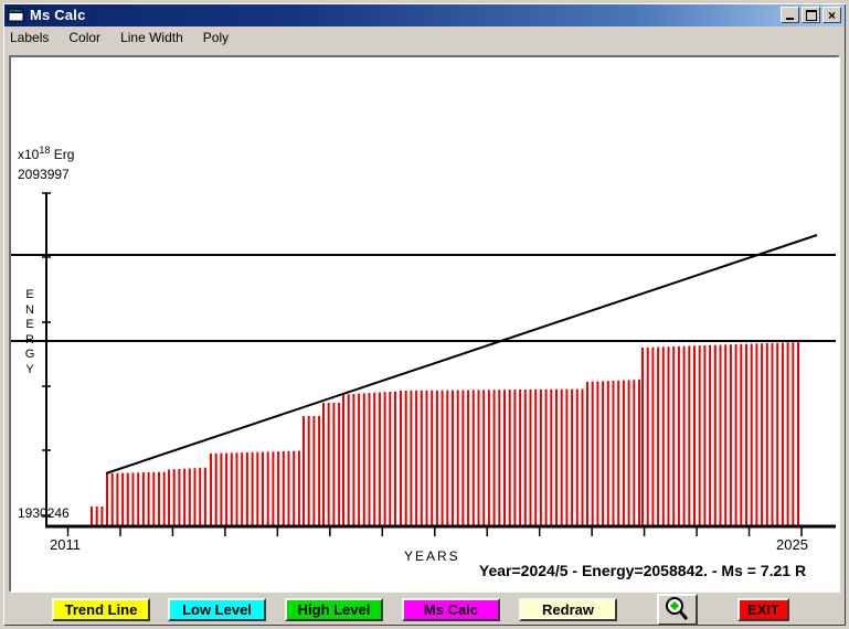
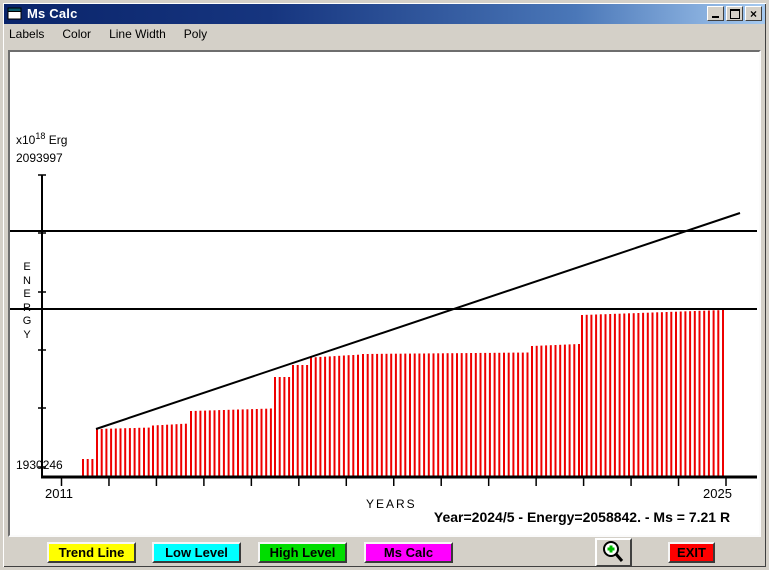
  Ms Calc
  ×
  Labels
  Color
  Line Width
  Poly
  x1018 Erg
  2093997
  1930246
  E
  N
  E
  R
  G
  Y
  2011
  2025
  YEARS
  Year=2024/5 - Energy=2058842. - Ms = 7.21 R
  Trend Line
  Low Level
  High Level
  Ms Calc
- Redraw
  EXIT
